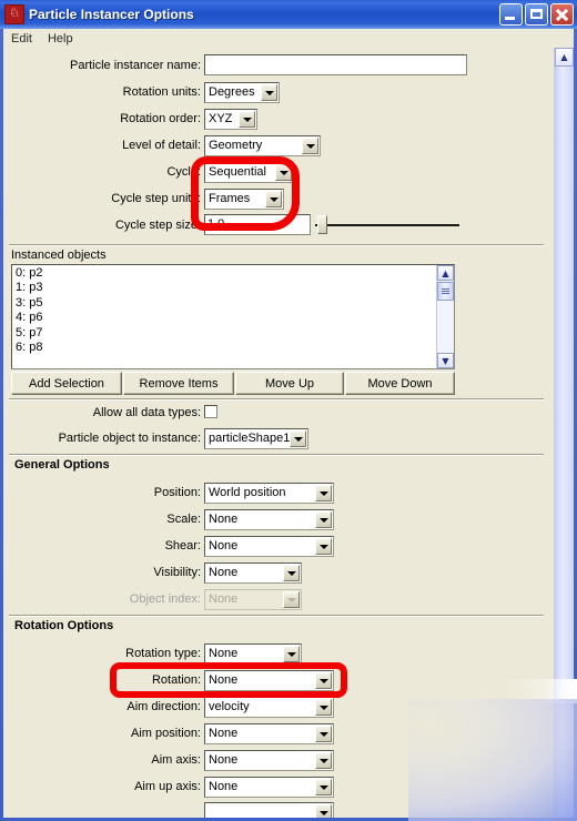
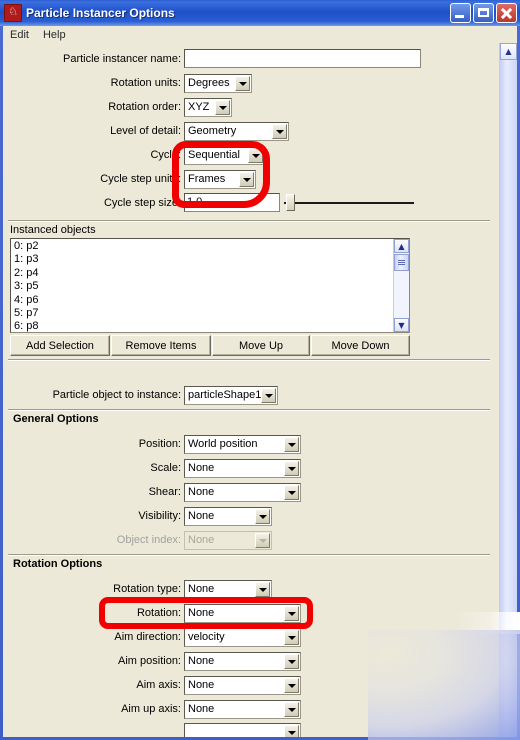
  ♘
  Particle Instancer Options
  Edit
  Help
  Particle instancer name:
  Rotation units:
  Degrees
  Rotation order:
  XYZ
  Level of detail:
  Geometry
  Cycle:
  Sequential
  Cycle step units:
  Frames
  Cycle step size:
  1.0
  Instanced objects
  0: p2
  1: p3
+ 2: p4
  3: p5
  4: p6
  5: p7
  6: p8
  ▲
  ▼
  Add Selection
  Remove Items
  Move Up
  Move Down
- Allow all data types:
  Particle object to instance:
  particleShape1
  General Options
  Position:
  World position
  Scale:
  None
  Shear:
  None
  Visibility:
  None
  Object index:
  None
  Rotation Options
  Rotation type:
  None
  Rotation:
  None
  Aim direction:
  velocity
  Aim position:
  None
  Aim axis:
  None
  Aim up axis:
  None
  ▲
